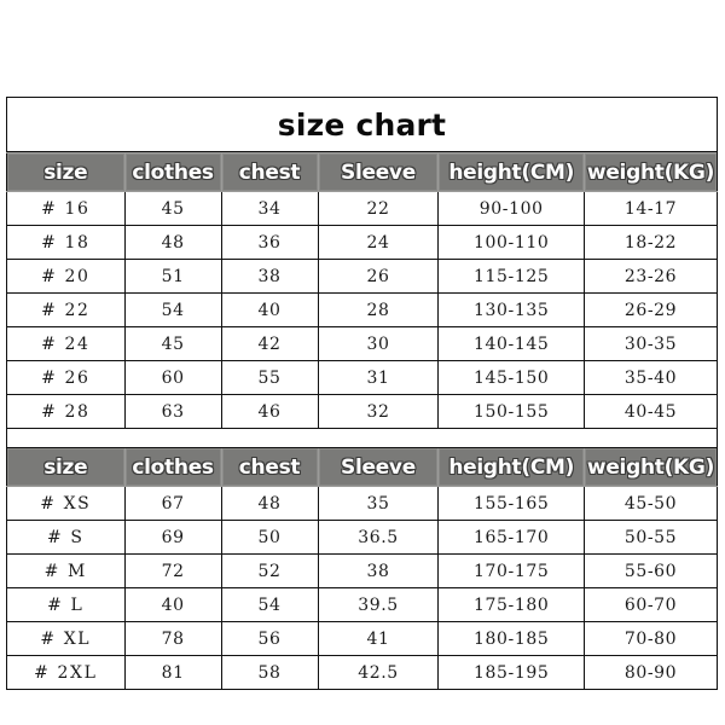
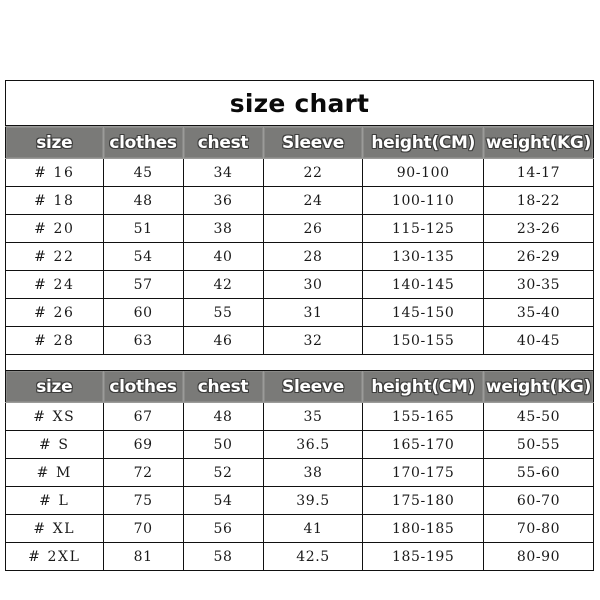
  size chart
  size	clothes	chest	Sleeve	height(CM)	weight(KG)
  # 16	45	34	22	90-100	14-17
  # 18	48	36	24	100-110	18-22
  # 20	51	38	26	115-125	23-26
  # 22	54	40	28	130-135	26-29
- # 24	45	42	30	140-145	30-35
+ # 24	57	42	30	140-145	30-35
  # 26	60	55	31	145-150	35-40
  # 28	63	46	32	150-155	40-45
  size	clothes	chest	Sleeve	height(CM)	weight(KG)
  # XS	67	48	35	155-165	45-50
  # S	69	50	36.5	165-170	50-55
  # M	72	52	38	170-175	55-60
- # L	40	54	39.5	175-180	60-70
+ # L	75	54	39.5	175-180	60-70
- # XL	78	56	41	180-185	70-80
+ # XL	70	56	41	180-185	70-80
  # 2XL	81	58	42.5	185-195	80-90
